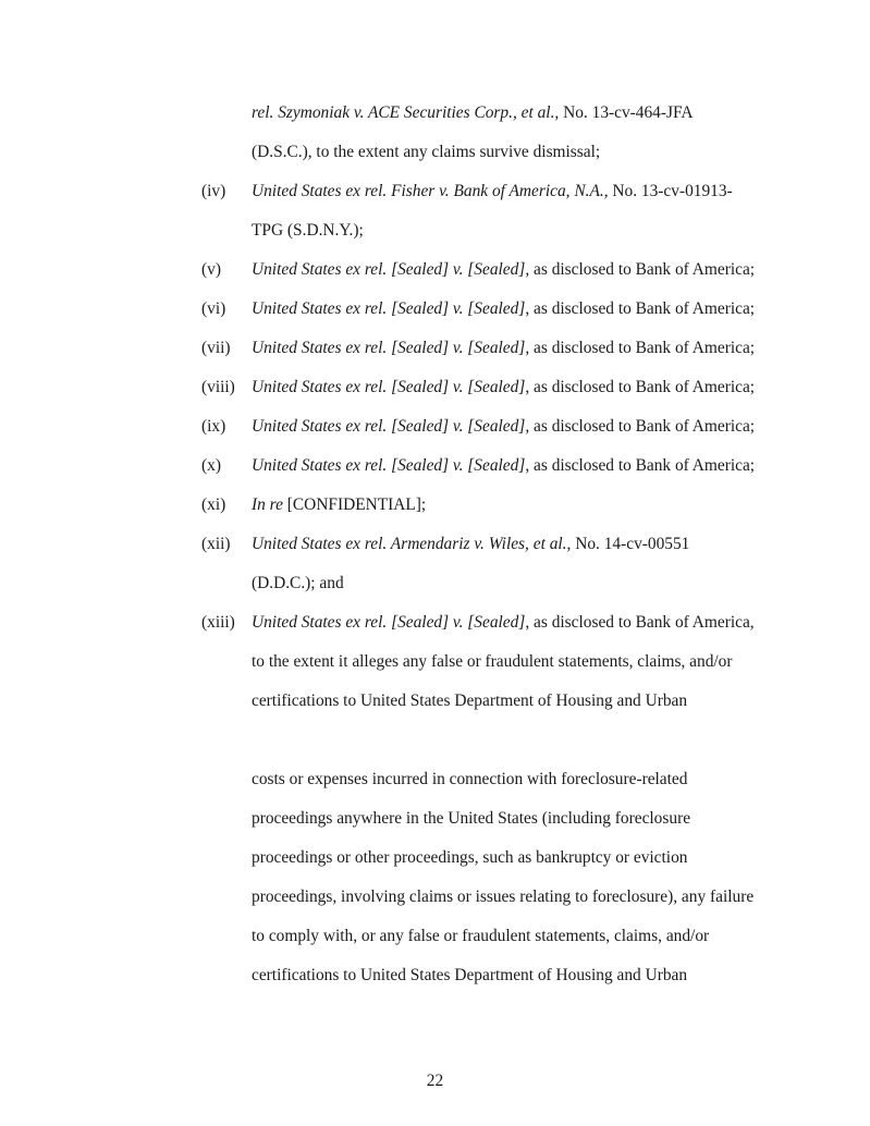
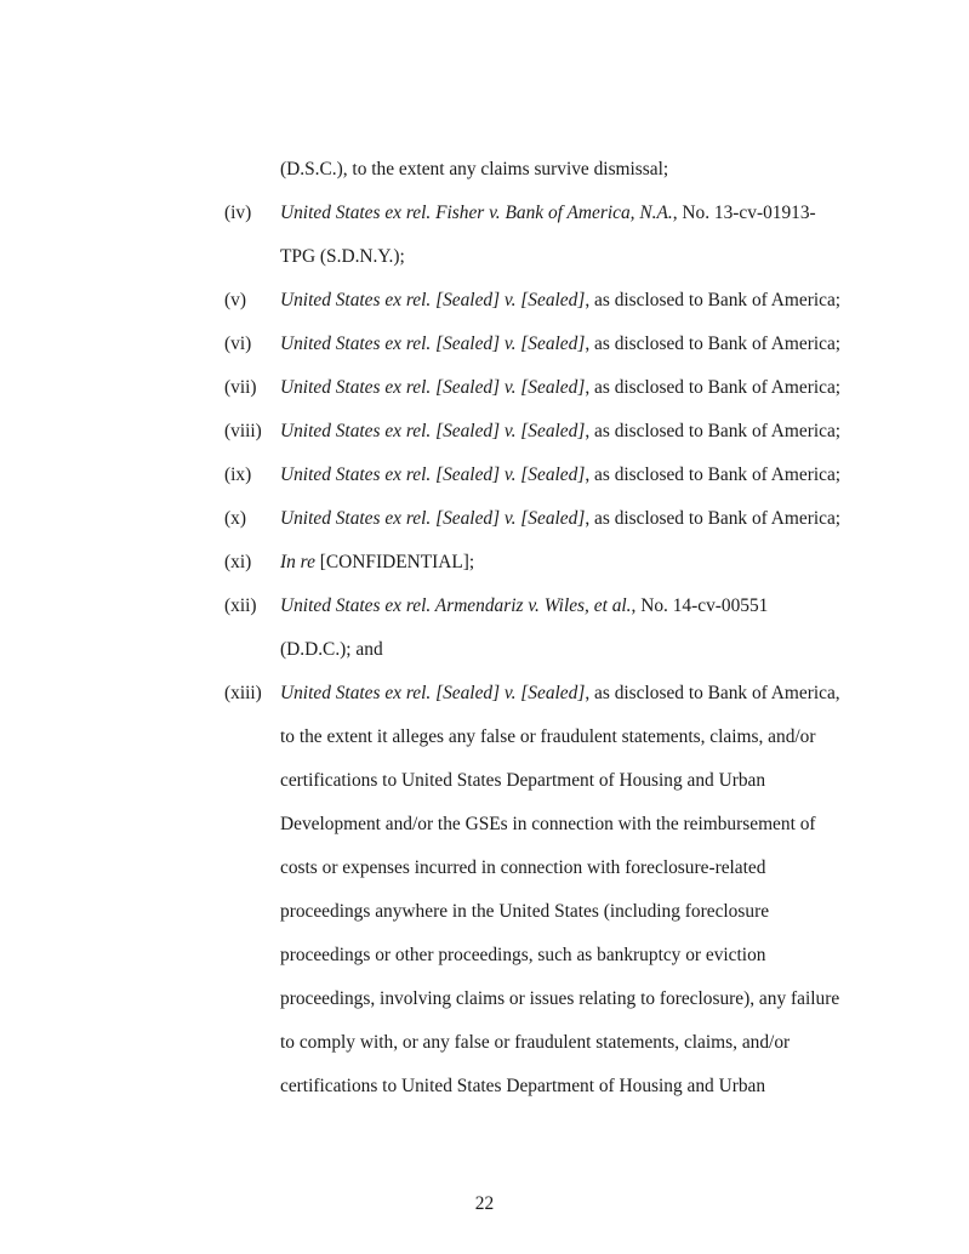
- rel. Szymoniak v. ACE Securities Corp., et al., No. 13-cv-464-JFA
  (D.S.C.), to the extent any claims survive dismissal;
  (iv)
  United States ex rel. Fisher v. Bank of America, N.A., No. 13-cv-01913-
  TPG (S.D.N.Y.);
  (v)
  United States ex rel. [Sealed] v. [Sealed], as disclosed to Bank of America;
  (vi)
  United States ex rel. [Sealed] v. [Sealed], as disclosed to Bank of America;
  (vii)
  United States ex rel. [Sealed] v. [Sealed], as disclosed to Bank of America;
  (viii)
  United States ex rel. [Sealed] v. [Sealed], as disclosed to Bank of America;
  (ix)
  United States ex rel. [Sealed] v. [Sealed], as disclosed to Bank of America;
  (x)
  United States ex rel. [Sealed] v. [Sealed], as disclosed to Bank of America;
  (xi)
  In re [CONFIDENTIAL];
  (xii)
  United States ex rel. Armendariz v. Wiles, et al., No. 14-cv-00551
  (D.D.C.); and
  (xiii)
  United States ex rel. [Sealed] v. [Sealed], as disclosed to Bank of America,
  to the extent it alleges any false or fraudulent statements, claims, and/or
  certifications to United States Department of Housing and Urban
+ Development and/or the GSEs in connection with the reimbursement of
  costs or expenses incurred in connection with foreclosure-related
  proceedings anywhere in the United States (including foreclosure
  proceedings or other proceedings, such as bankruptcy or eviction
  proceedings, involving claims or issues relating to foreclosure), any failure
  to comply with, or any false or fraudulent statements, claims, and/or
  certifications to United States Department of Housing and Urban
  22
